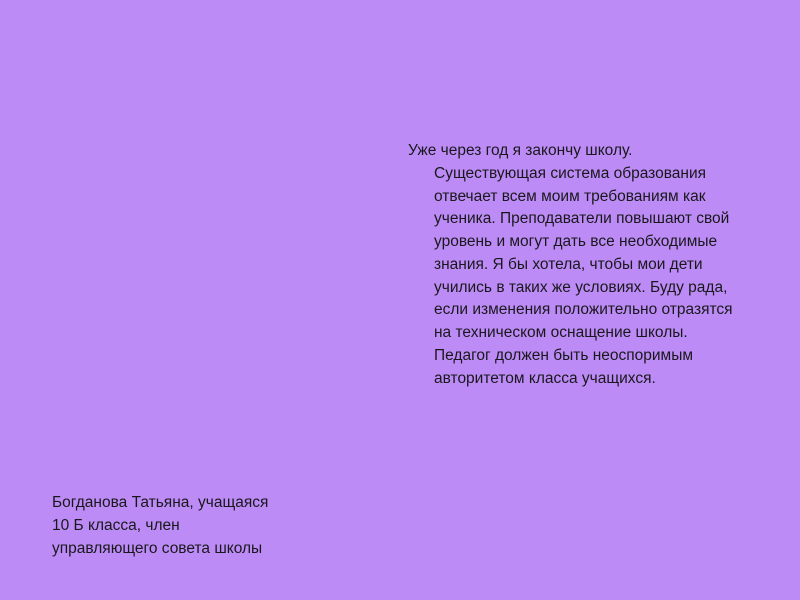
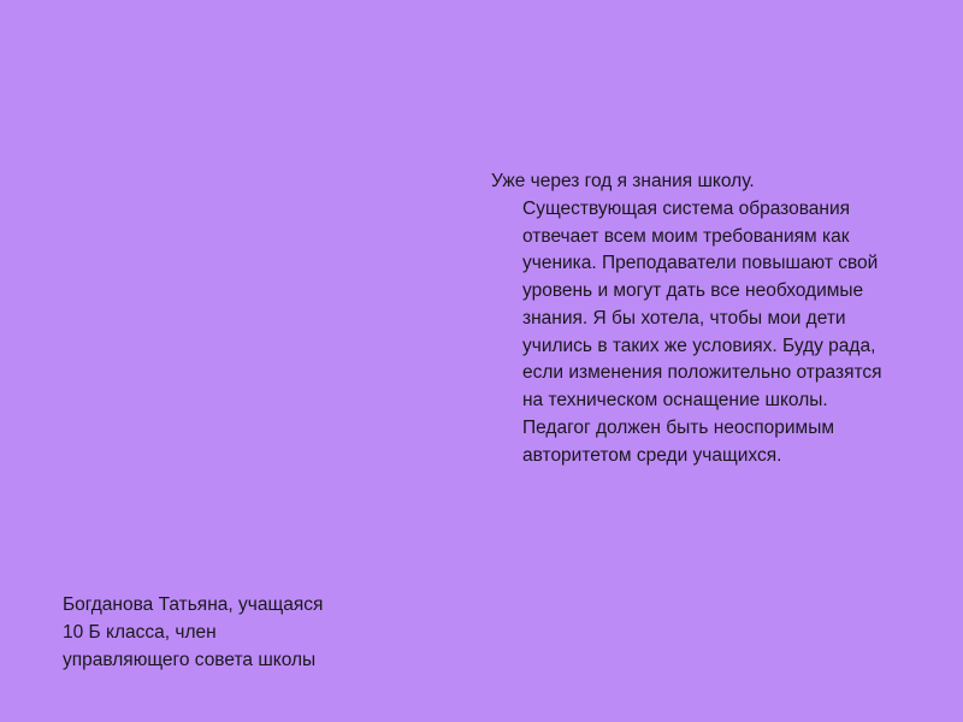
- Уже через год я закончу школу.
+ Уже через год я знания школу.
- Существующая система образования отвечает всем моим требованиям как ученика. Преподаватели повышают свой уровень и могут дать все необходимые знания. Я бы хотела, чтобы мои дети учились в таких же условиях. Буду рада, если изменения положительно отразятся на техническом оснащение школы. Педагог должен быть неоспоримым авторитетом класса учащихся.
+ Существующая система образования отвечает всем моим требованиям как ученика. Преподаватели повышают свой уровень и могут дать все необходимые знания. Я бы хотела, чтобы мои дети учились в таких же условиях. Буду рада, если изменения положительно отразятся на техническом оснащение школы. Педагог должен быть неоспоримым авторитетом среди учащихся.
  Богданова Татьяна, учащаяся
  10 Б класса, член
  управляющего совета школы
